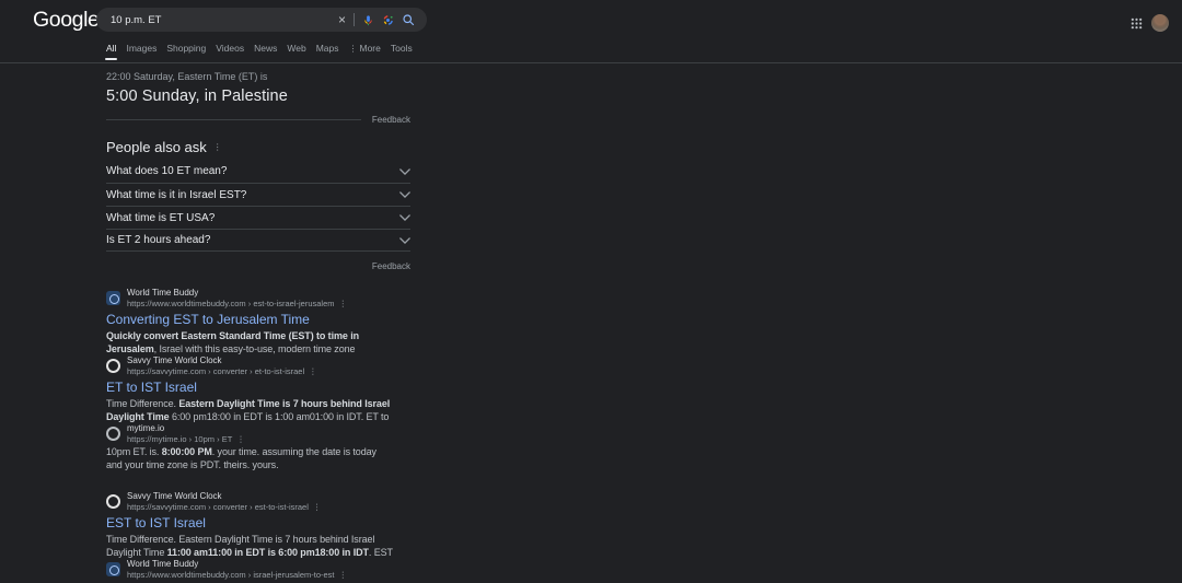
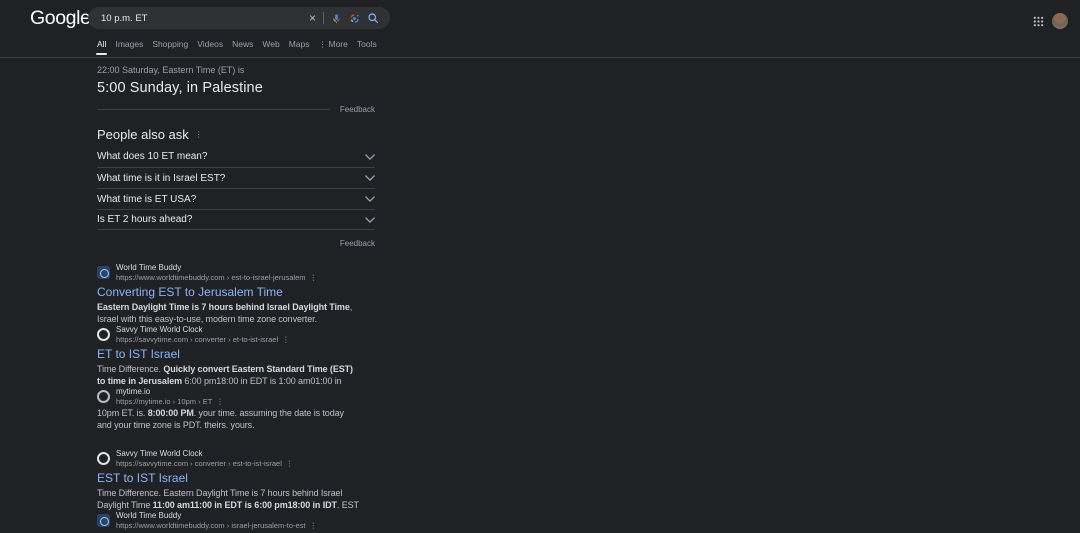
  Google
  10 p.m. ET
  ×
  All
  Images
  Shopping
  Videos
  News
  Web
  Maps
  ⋮
  More
  Tools
  22:00 Saturday, Eastern Time (ET) is
  5:00 Sunday, in Palestine
  Feedback
  People also ask
  ⋮
  What does 10 ET mean?
  What time is it in Israel EST?
  What time is ET USA?
  Is ET 2 hours ahead?
  Feedback
  World Time Buddy
  https://www.worldtimebuddy.com › est-to-israel-jerusalem
  ⋮
  Converting EST to Jerusalem Time
- Quickly convert Eastern Standard Time (EST) to time in Jerusalem, Israel with this easy-to-use, modern time zone
+ Eastern Daylight Time is 7 hours behind Israel Daylight Time, Israel with this easy-to-use, modern time zone converter.
  Savvy Time World Clock
  https://savvytime.com › converter › et-to-ist-israel
  ⋮
  ET to IST Israel
- Time Difference. Eastern Daylight Time is 7 hours behind Israel Daylight Time 6:00 pm18:00 in EDT is 1:00 am01:00 in IDT. ET to
+ Time Difference. Quickly convert Eastern Standard Time (EST) to time in Jerusalem 6:00 pm18:00 in EDT is 1:00 am01:00 in
  mytime.io
  https://mytime.io › 10pm › ET
  ⋮
  10pm ET. is. 8:00:00 PM. your time. assuming the date is today and your time zone is PDT. theirs. yours.
  Savvy Time World Clock
  https://savvytime.com › converter › est-to-ist-israel
  ⋮
  EST to IST Israel
  Time Difference. Eastern Daylight Time is 7 hours behind Israel Daylight Time 11:00 am11:00 in EDT is 6:00 pm18:00 in IDT. EST
  World Time Buddy
  https://www.worldtimebuddy.com › israel-jerusalem-to-est
  ⋮
